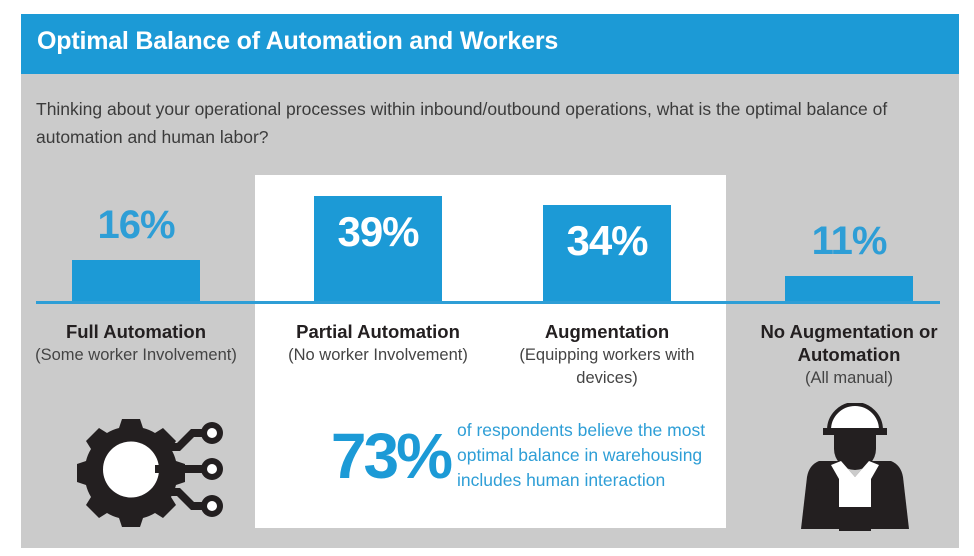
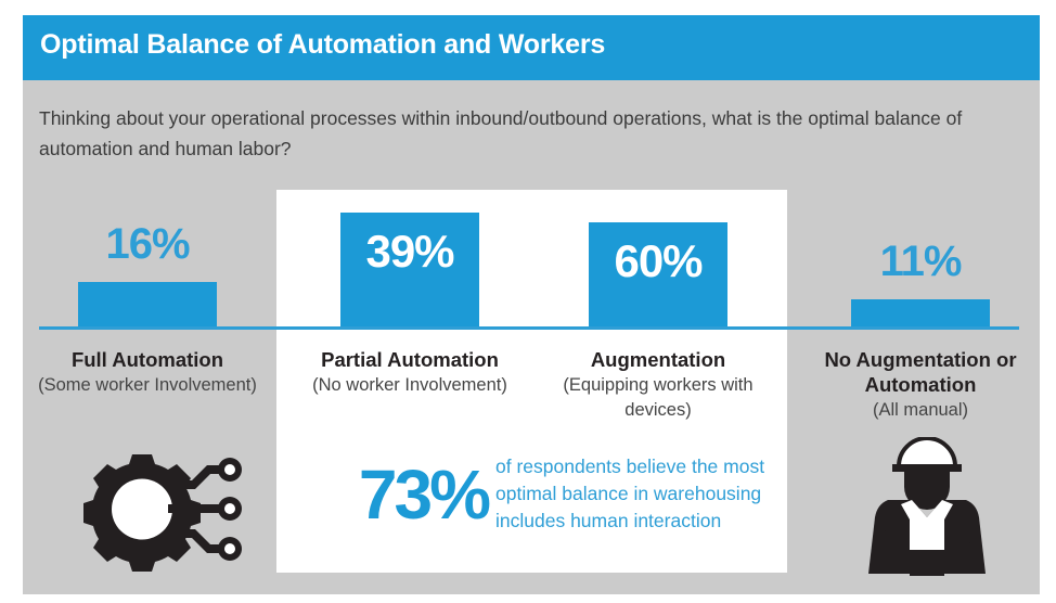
  Optimal Balance of Automation and Workers
  Thinking about your operational processes within inbound/outbound operations, what is the optimal balance of automation and human labor?
  16%
  Full Automation
  (Some worker Involvement)
  39%
  Partial Automation
  (No worker Involvement)
- 34%
+ 60%
  Augmentation
  (Equipping workers with devices)
  11%
  No Augmentation or Automation
  (All manual)
  73%
  of respondents believe the most optimal balance in warehousing includes human interaction
